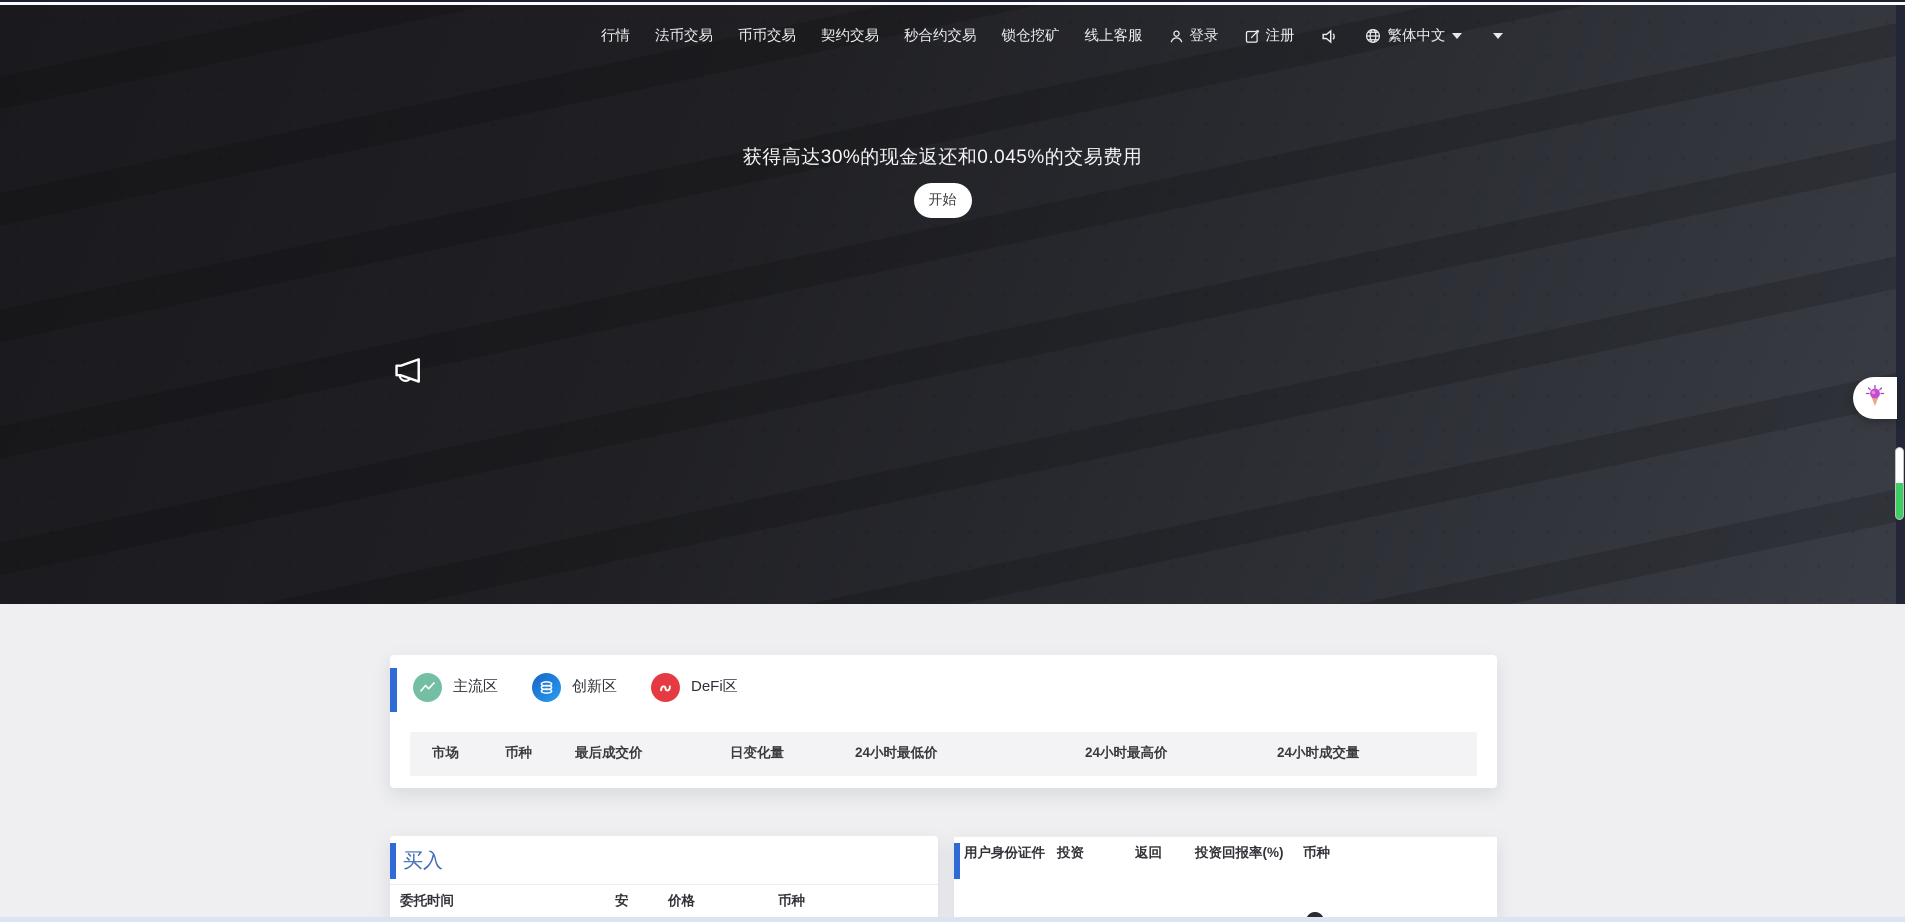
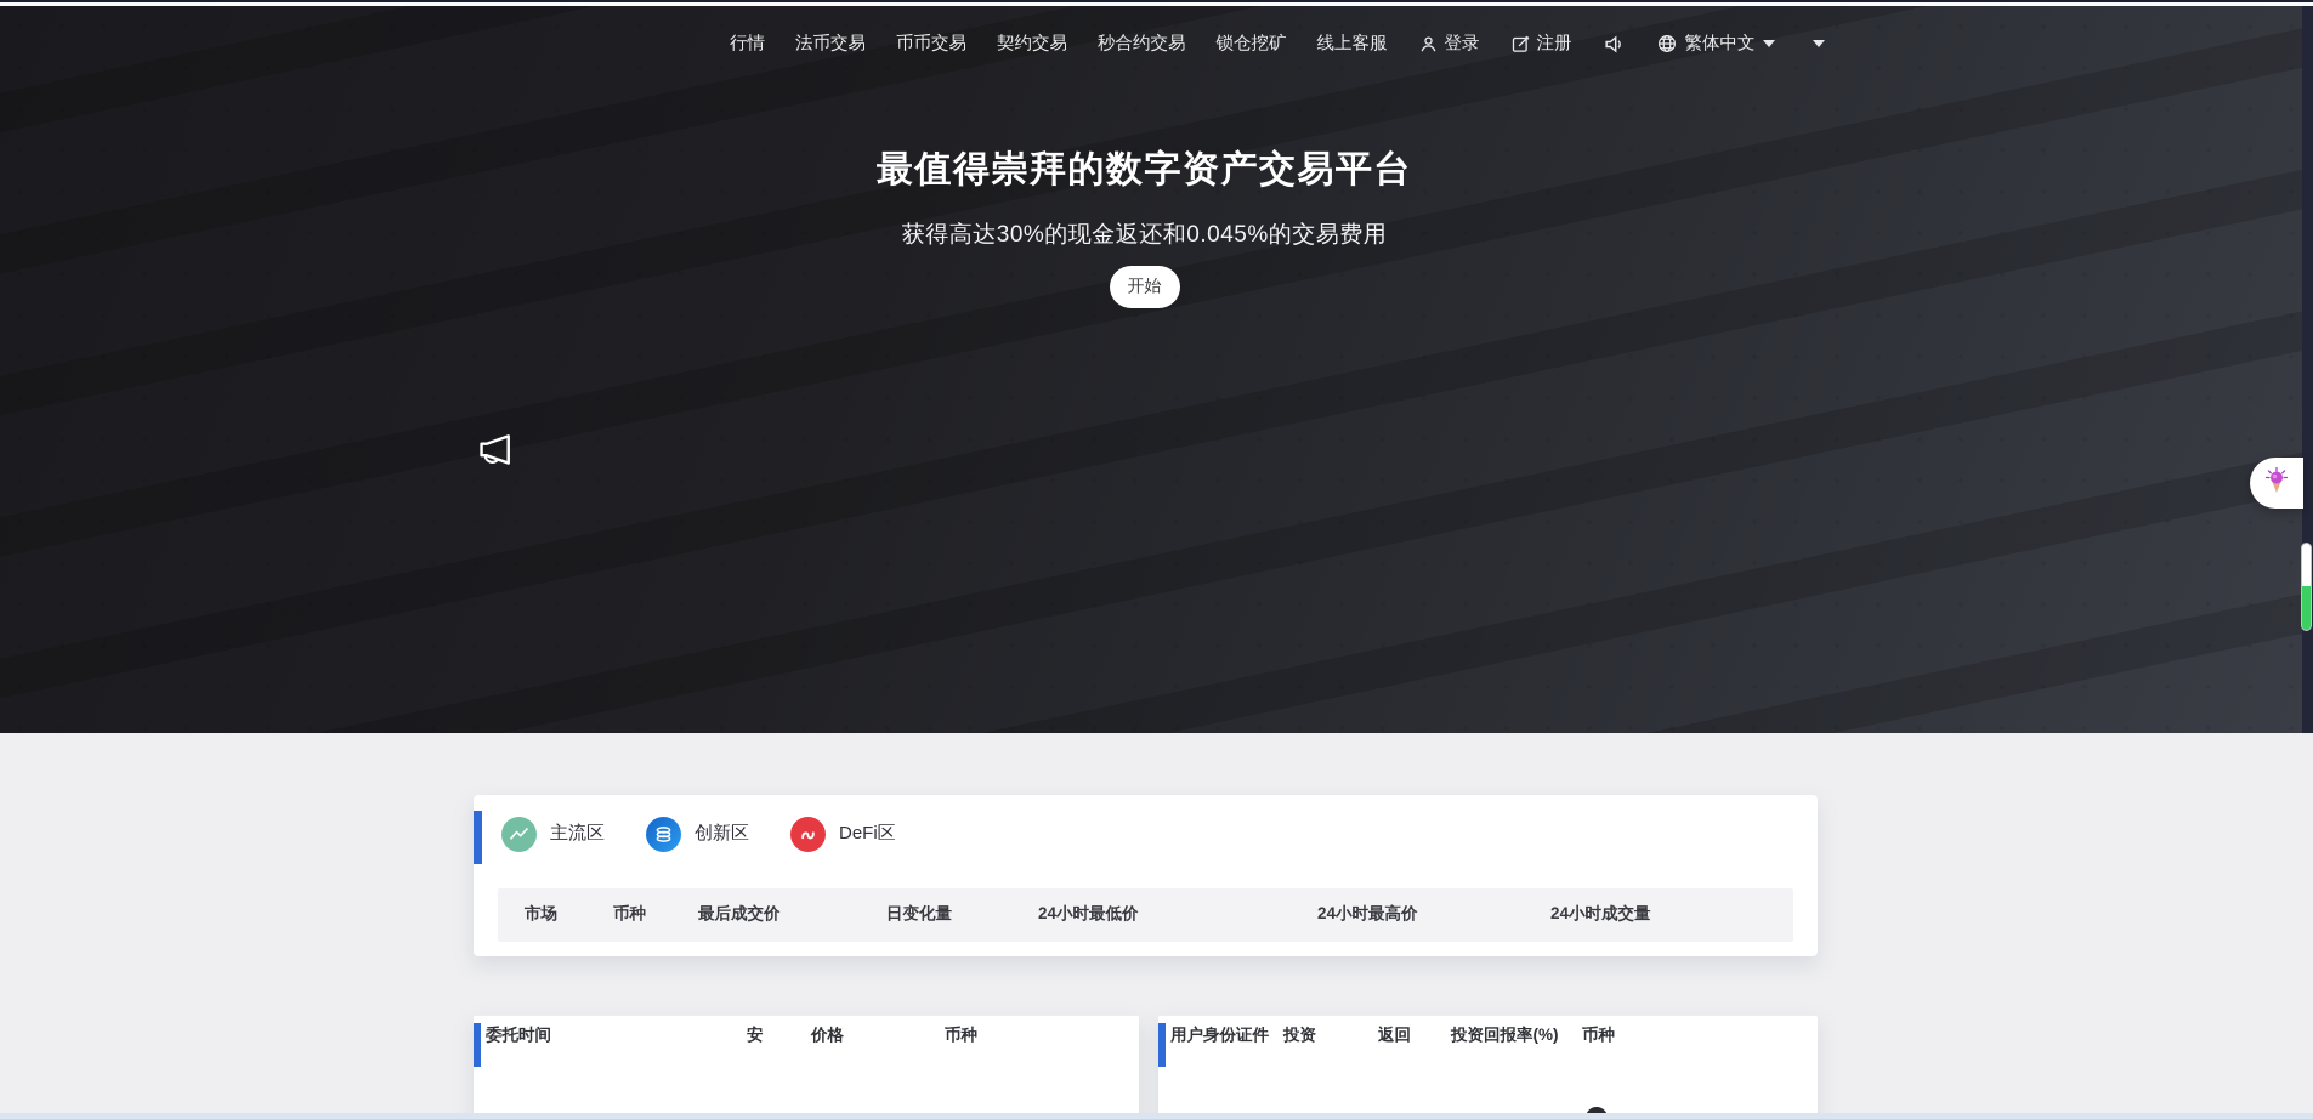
  行情
  法币交易
  币币交易
  契约交易
  秒合约交易
  锁仓挖矿
  线上客服
  登录
  注册
  繁体中文
+ 最值得崇拜的数字资产交易平台
  获得高达30%的现金返还和0.045%的交易费用
  开始
  主流区
  创新区
  DeFi区
  市场
  币种
  最后成交价
  日变化量
  24小时最低价
  24小时最高价
  24小时成交量
- 买入
  委托时间
  安
  价格
  币种
  用户身份证件
  投资
  返回
  投资回报率(%)
  币种
